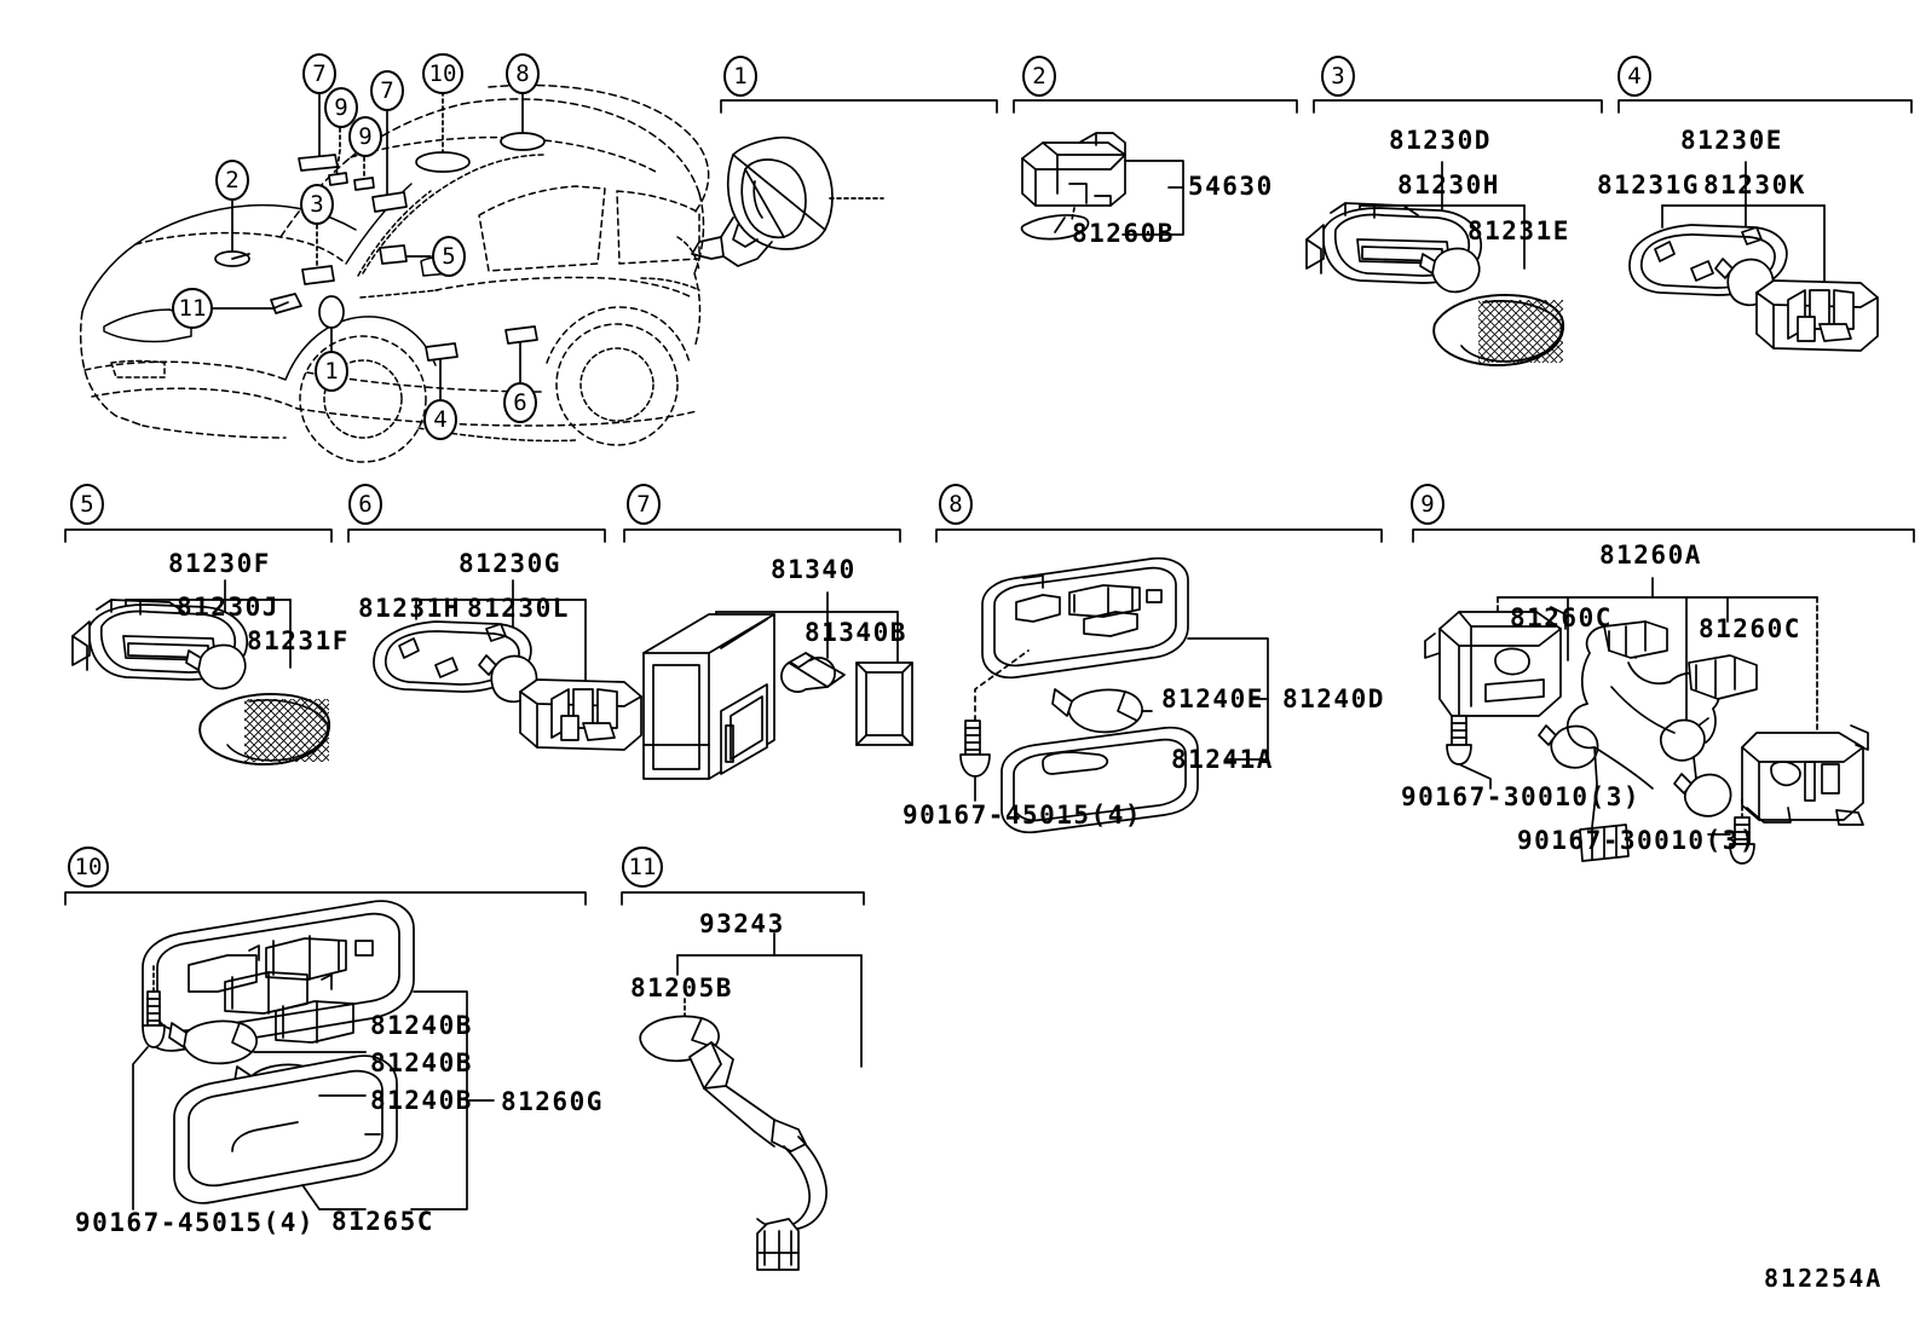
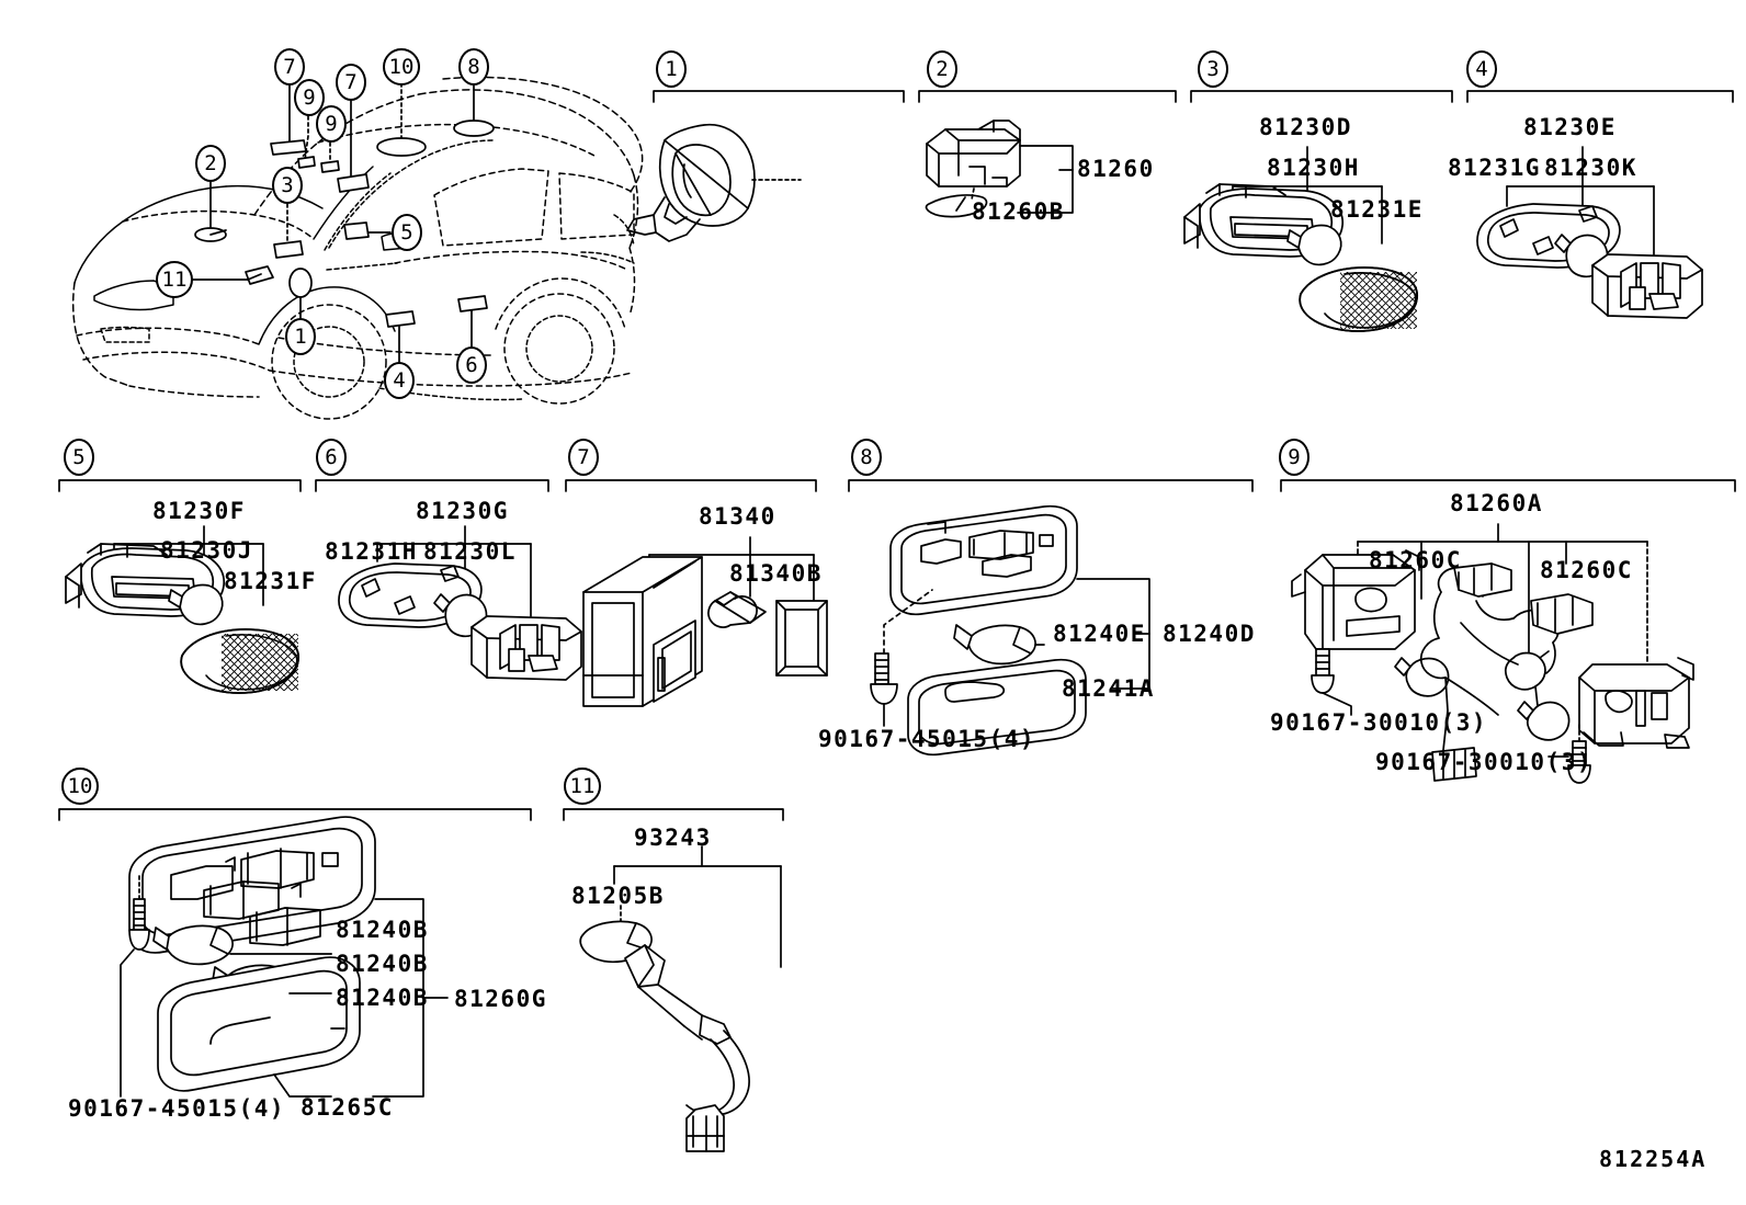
  7
  9
  9
  7
  10
  8
  2
  3
  5
  11
  1
  4
  6
  1
  2
  3
  4
  5
  6
  7
  8
  9
  10
  11
- 54630
+ 81260
  81260B
  81230D
  81230H
  81231E
  81230E
  81231G
  81230K
  81230F
  81230J
  81231F
  81230G
  81231H
  81230L
  81340
  81340B
  81240E
  81240D
  81241A
  90167-45015(4)
  81260A
  81260C
  81260C
  90167-30010(3)
  90167-30010(3)
  81240B
  81240B
  81240B
  81260G
  81265C
  90167-45015(4)
  93243
  81205B
  812254A
